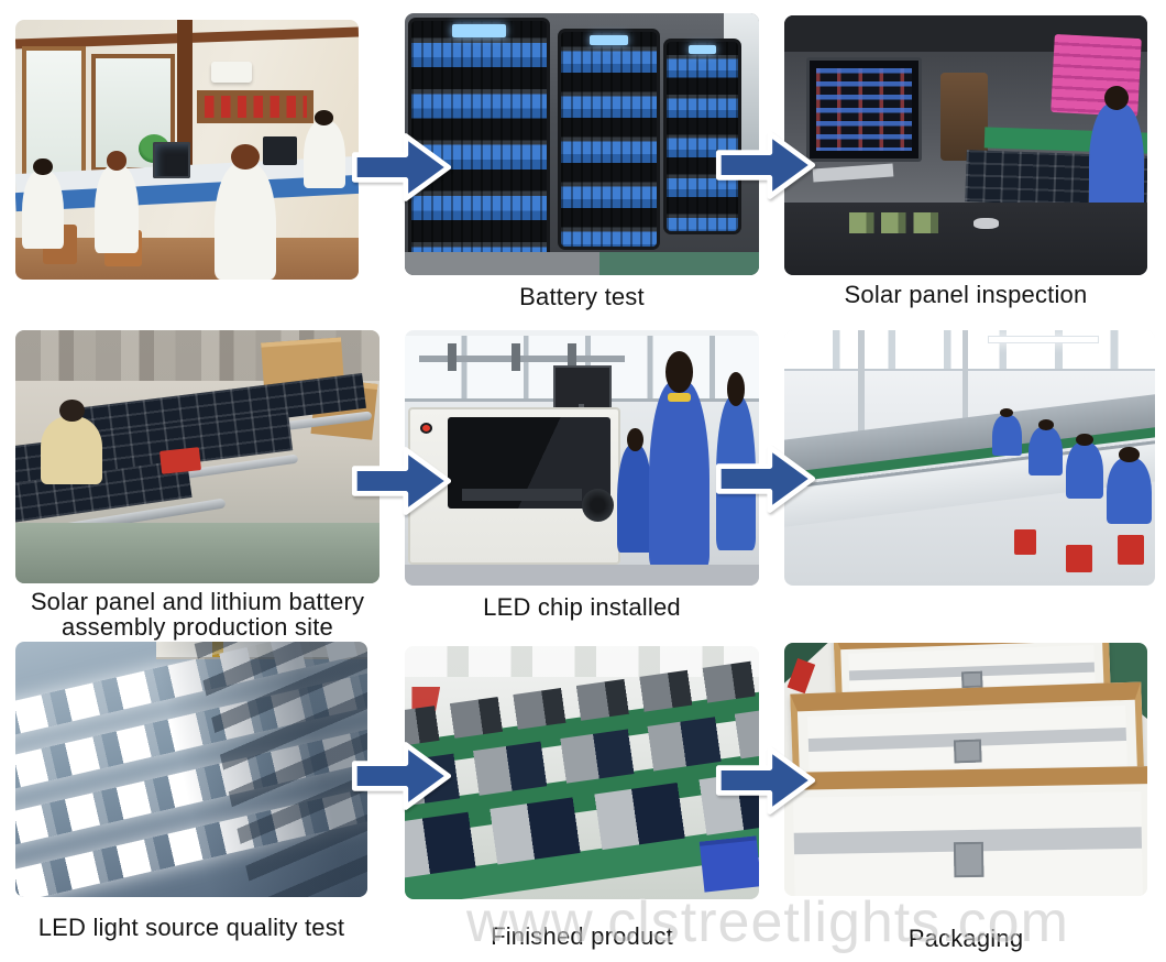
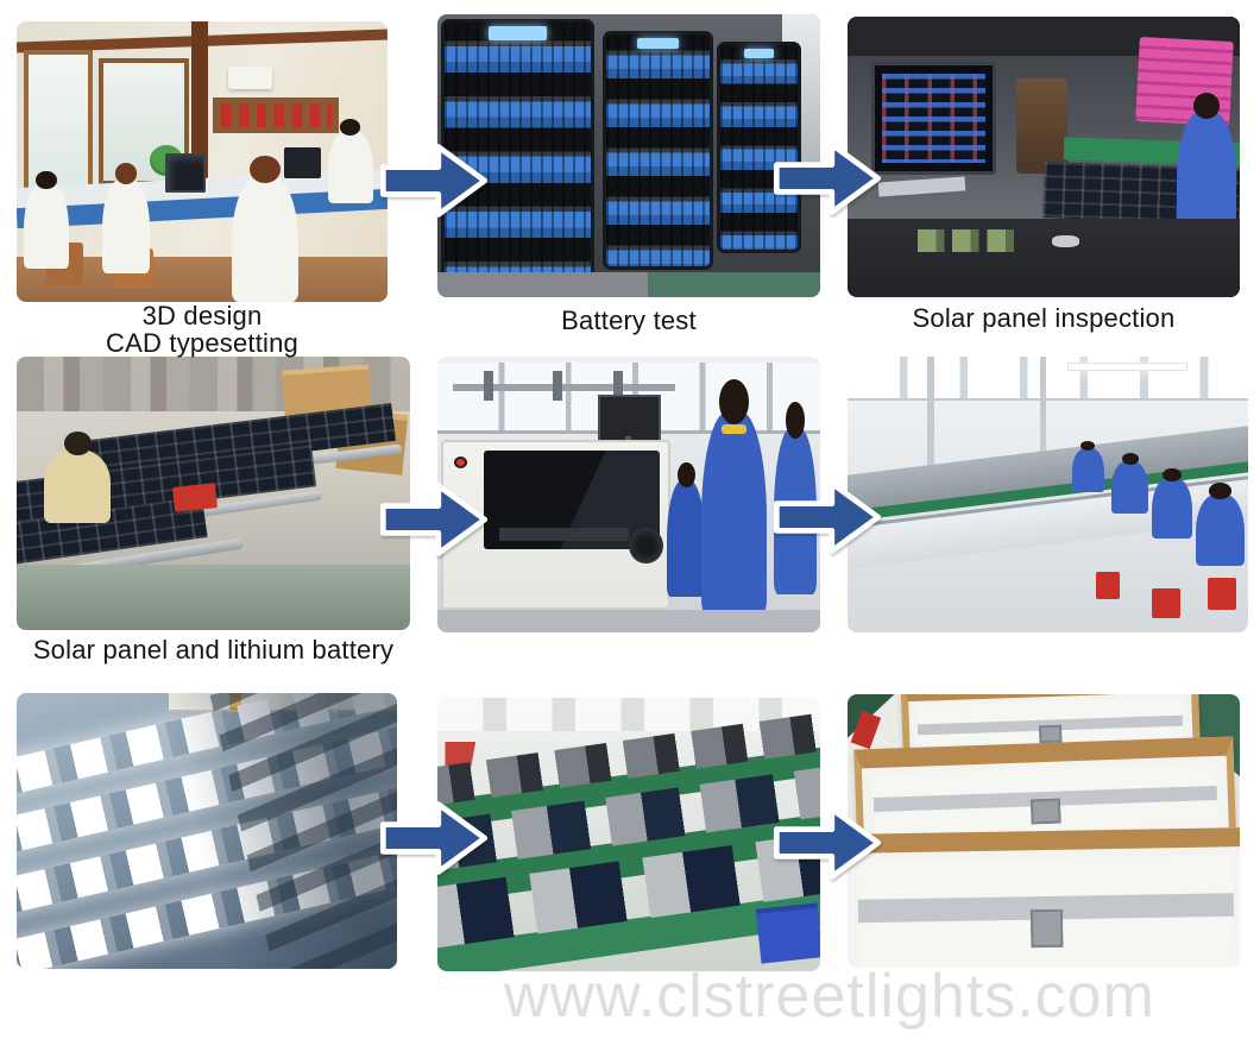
+ 3D design
+ CAD typesetting
  Battery test
  Solar panel inspection
  Solar panel and lithium battery
- assembly production site
- LED chip installed
- LED light source quality test
- Finished product
- Packaging
  www.clstreetlights.com
